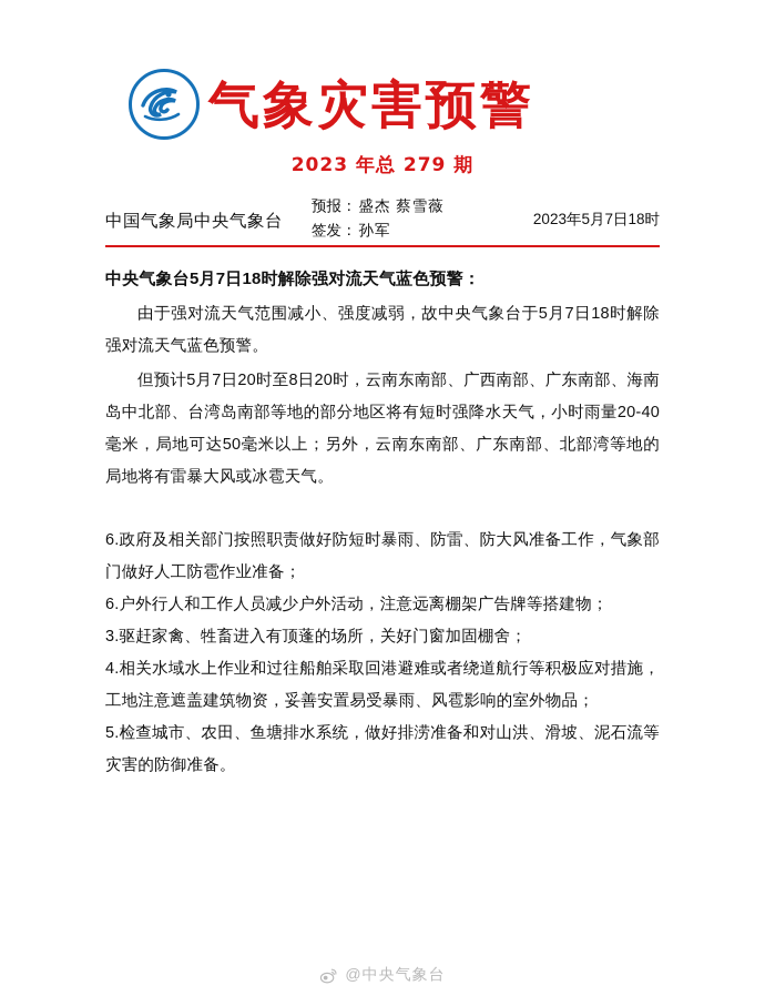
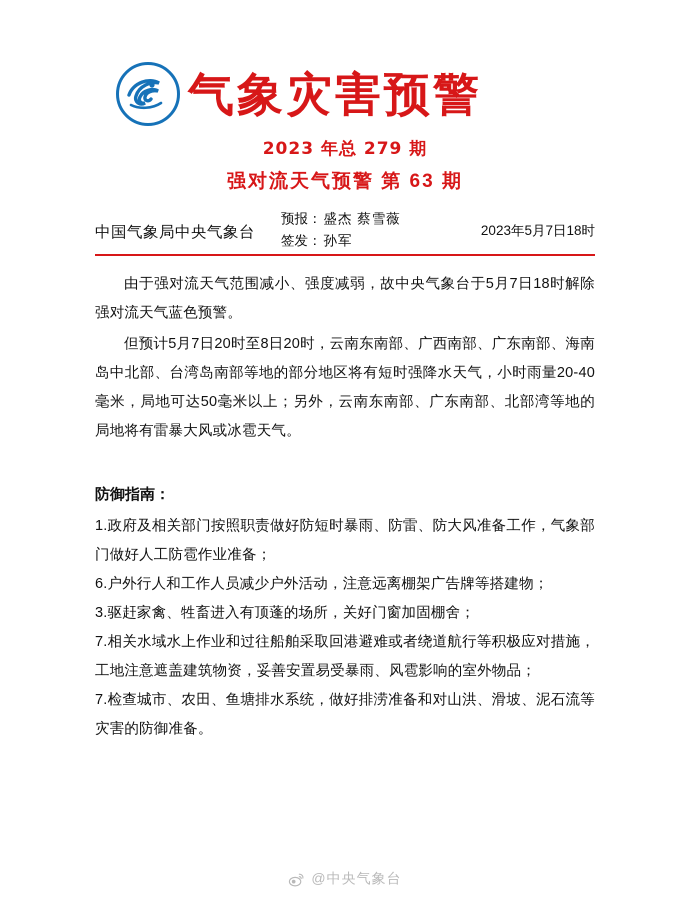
  气象灾害预警
  2023 年总 279 期
+ 强对流天气预警 第 63 期
  中国气象局中央气象台
  预报： 盛杰 蔡雪薇
  签发： 孙军
  2023年5月7日18时
- 中央气象台5月7日18时解除强对流天气蓝色预警：
  由于强对流天气范围减小、强度减弱，故中央气象台于5月7日18时解除强对流天气蓝色预警。
  但预计5月7日20时至8日20时，云南东南部、广西南部、广东南部、海南岛中北部、台湾岛南部等地的部分地区将有短时强降水天气，小时雨量20-40毫米，局地可达50毫米以上；另外，云南东南部、广东南部、北部湾等地的局地将有雷暴大风或冰雹天气。
+ 防御指南：
- 6.政府及相关部门按照职责做好防短时暴雨、防雷、防大风准备工作，气象部门做好人工防雹作业准备；
+ 1.政府及相关部门按照职责做好防短时暴雨、防雷、防大风准备工作，气象部门做好人工防雹作业准备；
  6.户外行人和工作人员减少户外活动，注意远离棚架广告牌等搭建物；
  3.驱赶家禽、牲畜进入有顶蓬的场所，关好门窗加固棚舍；
- 4.相关水域水上作业和过往船舶采取回港避难或者绕道航行等积极应对措施，工地注意遮盖建筑物资，妥善安置易受暴雨、风雹影响的室外物品；
+ 7.相关水域水上作业和过往船舶采取回港避难或者绕道航行等积极应对措施，工地注意遮盖建筑物资，妥善安置易受暴雨、风雹影响的室外物品；
- 5.检查城市、农田、鱼塘排水系统，做好排涝准备和对山洪、滑坡、泥石流等灾害的防御准备。
+ 7.检查城市、农田、鱼塘排水系统，做好排涝准备和对山洪、滑坡、泥石流等灾害的防御准备。
  @中央气象台
